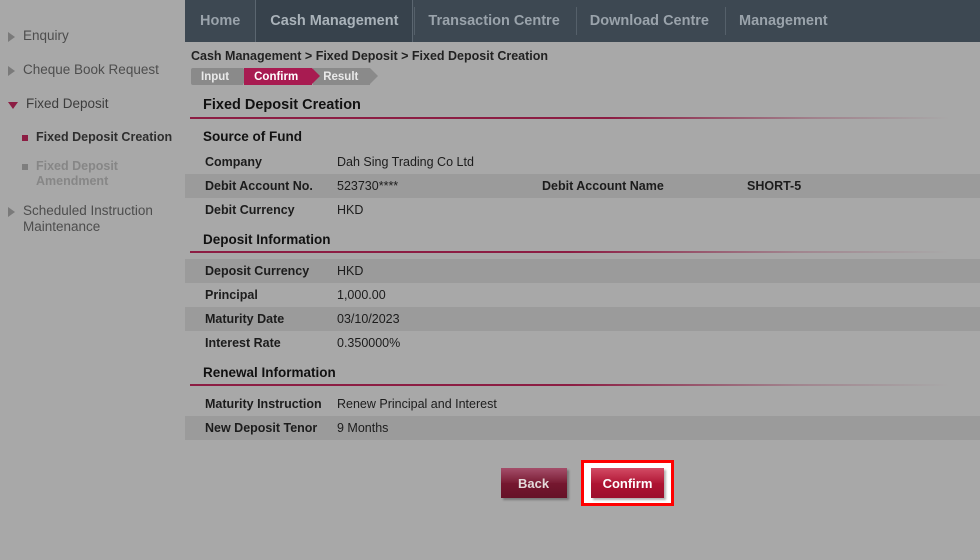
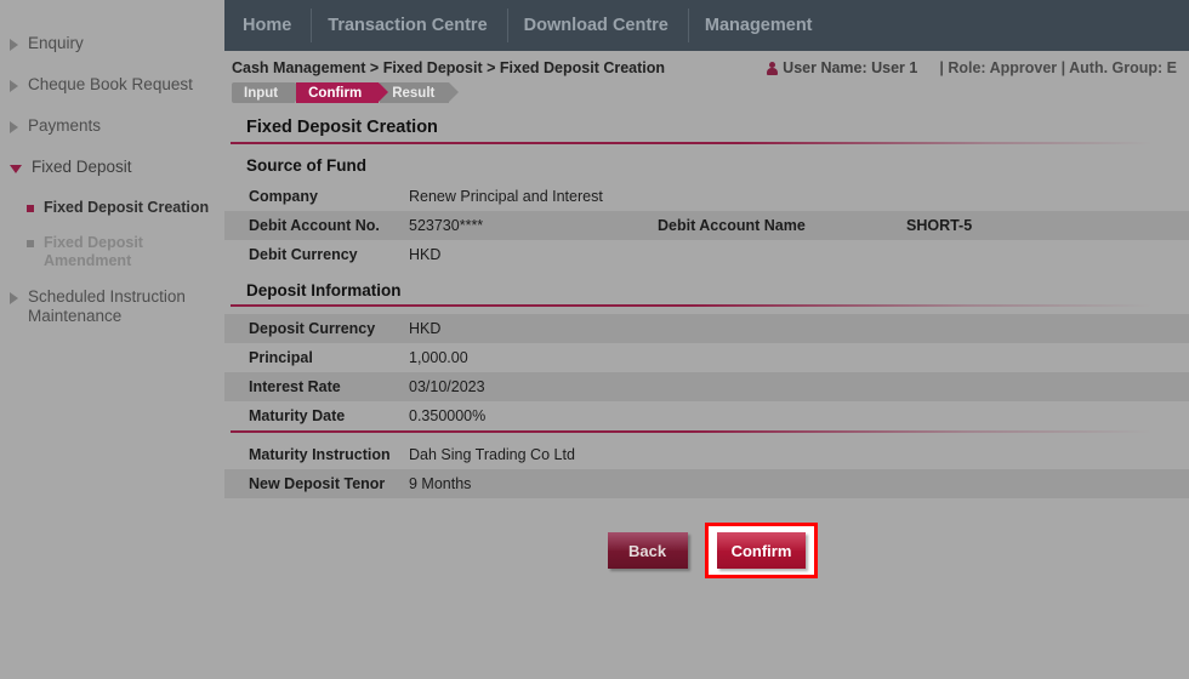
  Enquiry
  Cheque Book Request
+ Payments
  Fixed Deposit
  Fixed Deposit Creation
  Fixed Deposit Amendment
  Scheduled Instruction Maintenance
  Home
- Cash Management
  Transaction Centre
  Download Centre
  Management
  Cash Management > Fixed Deposit > Fixed Deposit Creation
+ User Name: User 1
+ | Role: Approver | Auth. Group: E
  Input
  Confirm
  Result
  Fixed Deposit Creation
  Source of Fund
  Company
- Dah Sing Trading Co Ltd
+ Renew Principal and Interest
  Debit Account No.
  523730****
  Debit Account Name
  SHORT-5
  Debit Currency
  HKD
  Deposit Information
  Deposit Currency
  HKD
  Principal
  1,000.00
- Maturity Date
+ Interest Rate
  03/10/2023
- Interest Rate
+ Maturity Date
  0.350000%
- Renewal Information
  Maturity Instruction
- Renew Principal and Interest
+ Dah Sing Trading Co Ltd
  New Deposit Tenor
  9 Months
  Back
  Confirm
